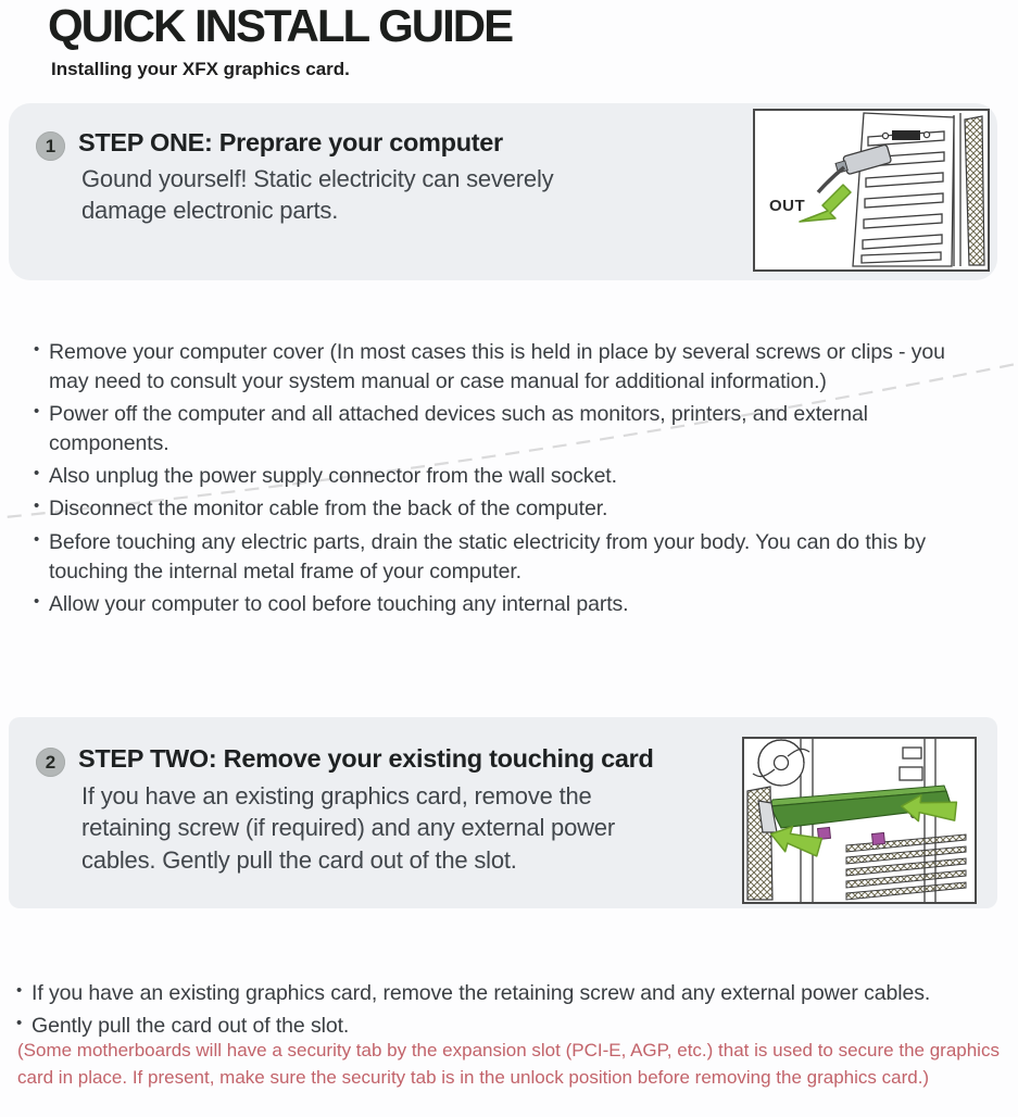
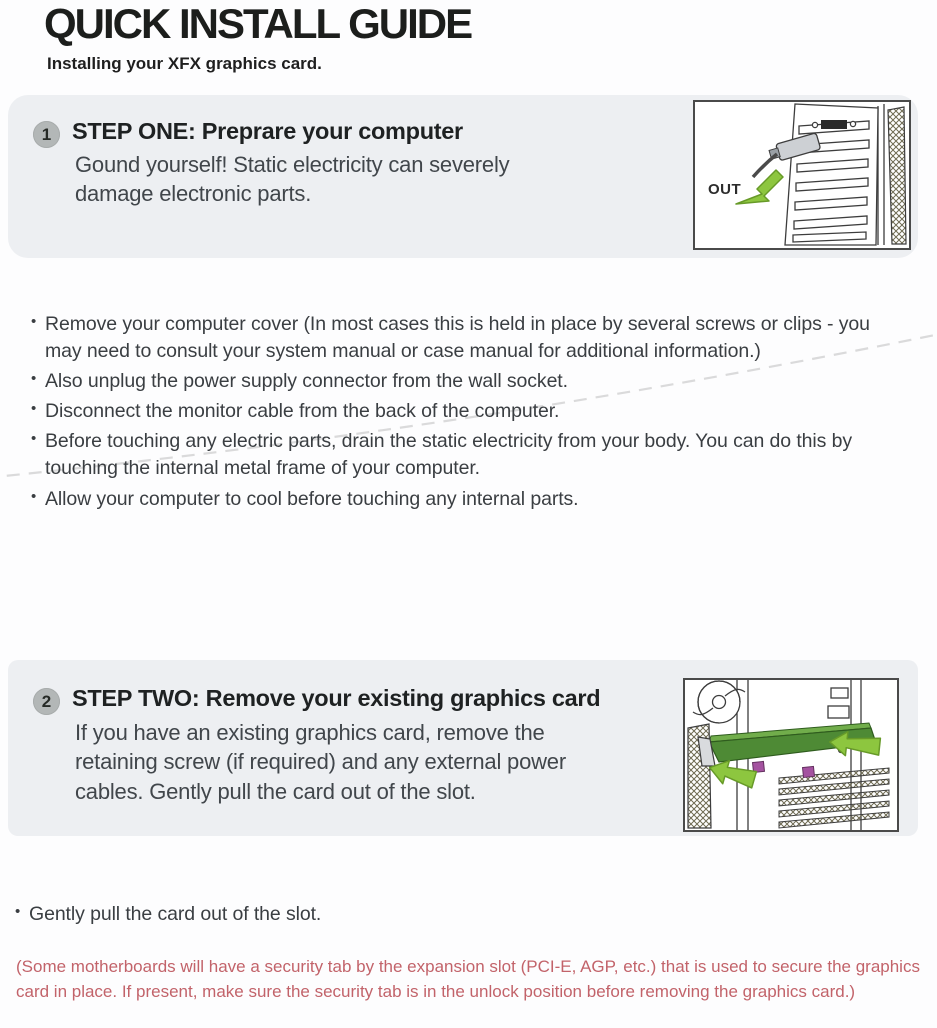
  QUICK INSTALL GUIDE
  Installing your XFX graphics card.
  1
  STEP ONE: Preprare your computer
  Gound yourself! Static electricity can severely damage electronic parts.
  OUT
  Remove your computer cover (In most cases this is held in place by several screws or clips - you may need to consult your system manual or case manual for additional information.)
- Power off the computer and all attached devices such as monitors, printers, and external components.
  Also unplug the power supply connector from the wall socket.
  Disconnect the monitor cable from the back of the computer.
  Before touching any electric parts, drain the static electricity from your body. You can do this by touching the internal metal frame of your computer.
  Allow your computer to cool before touching any internal parts.
  2
- STEP TWO: Remove your existing touching card
+ STEP TWO: Remove your existing graphics card
  If you have an existing graphics card, remove the retaining screw (if required) and any external power cables. Gently pull the card out of the slot.
- If you have an existing graphics card, remove the retaining screw and any external power cables.
  Gently pull the card out of the slot.
  (Some motherboards will have a security tab by the expansion slot (PCI-E, AGP, etc.) that is used to secure the graphics card in place. If present, make sure the security tab is in the unlock position before removing the graphics card.)
